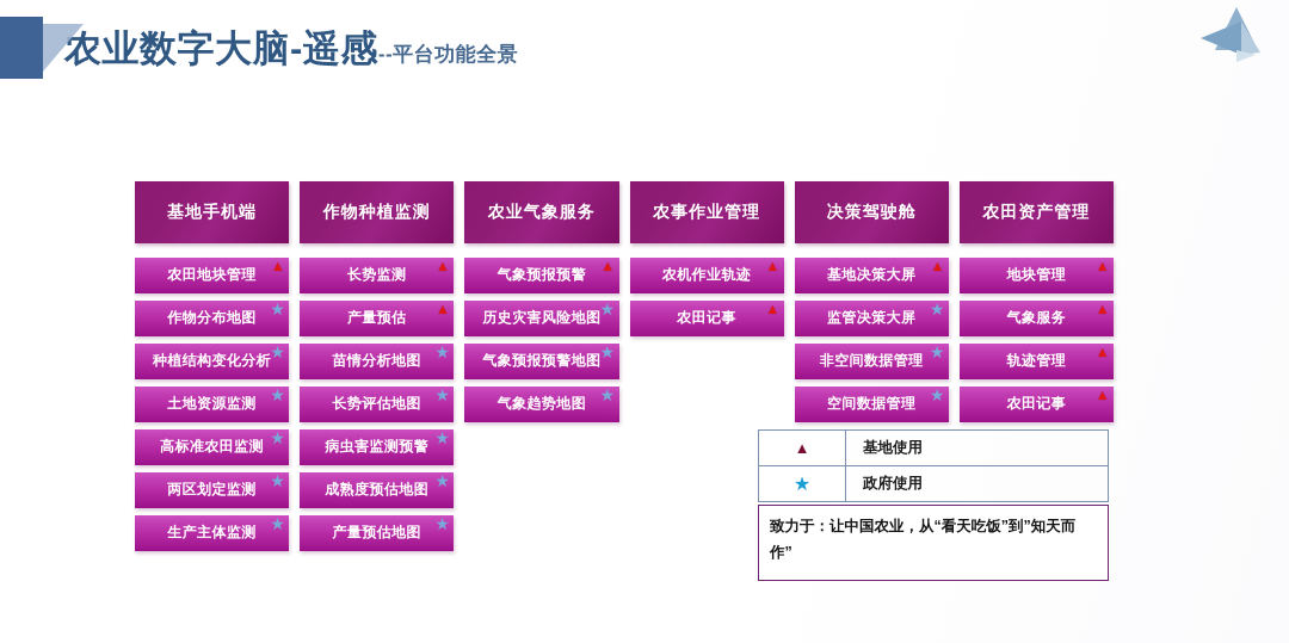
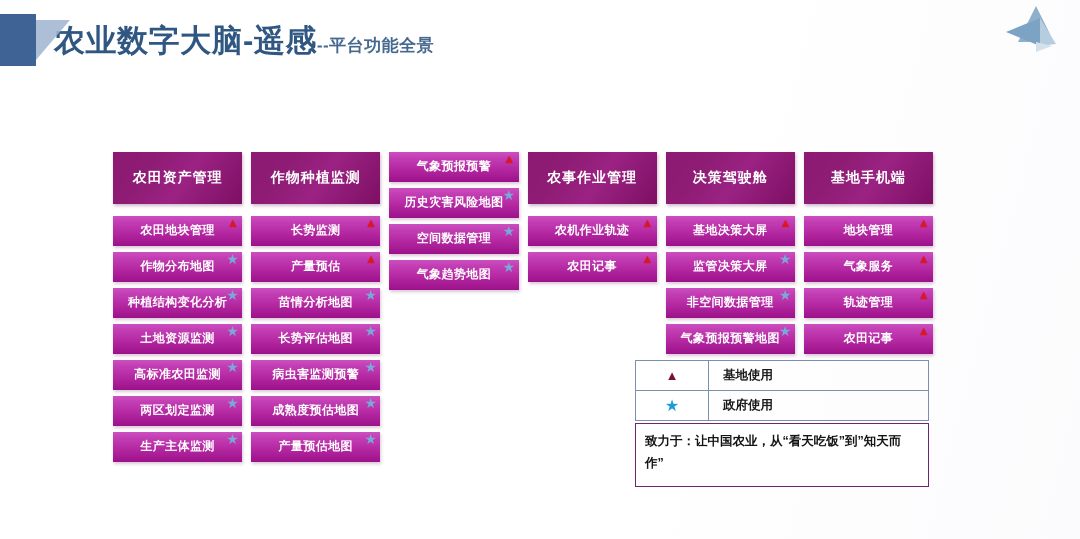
  农业数字大脑-遥感--平台功能全景
- 基地手机端
+ 农田资产管理
  农田地块管理
  ▲
  作物分布地图
  ★
  种植结构变化分析
  ★
  土地资源监测
  ★
  高标准农田监测
  ★
  两区划定监测
  ★
  生产主体监测
  ★
  作物种植监测
  长势监测
  ▲
  产量预估
  ▲
  苗情分析地图
  ★
  长势评估地图
  ★
  病虫害监测预警
  ★
  成熟度预估地图
  ★
  产量预估地图
  ★
- 农业气象服务
  气象预报预警
  ▲
  历史灾害风险地图
  ★
- 气象预报预警地图
+ 空间数据管理
  ★
  气象趋势地图
  ★
  农事作业管理
  农机作业轨迹
  ▲
  农田记事
  ▲
  决策驾驶舱
  基地决策大屏
  ▲
  监管决策大屏
  ★
  非空间数据管理
  ★
- 空间数据管理
+ 气象预报预警地图
  ★
- 农田资产管理
+ 基地手机端
  地块管理
  ▲
  气象服务
  ▲
  轨迹管理
  ▲
  农田记事
  ▲
  ▲	基地使用
  ★	政府使用
  致力于：让中国农业，从“看天吃饭”到”知天而作”
